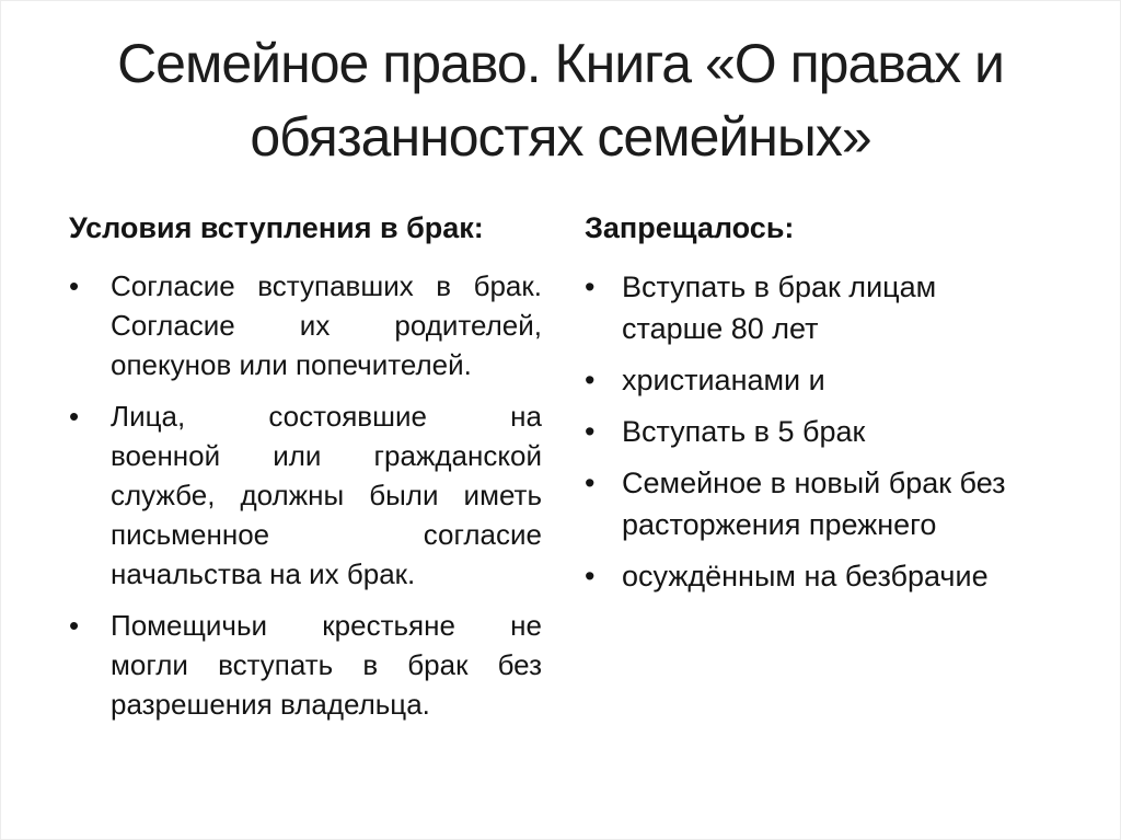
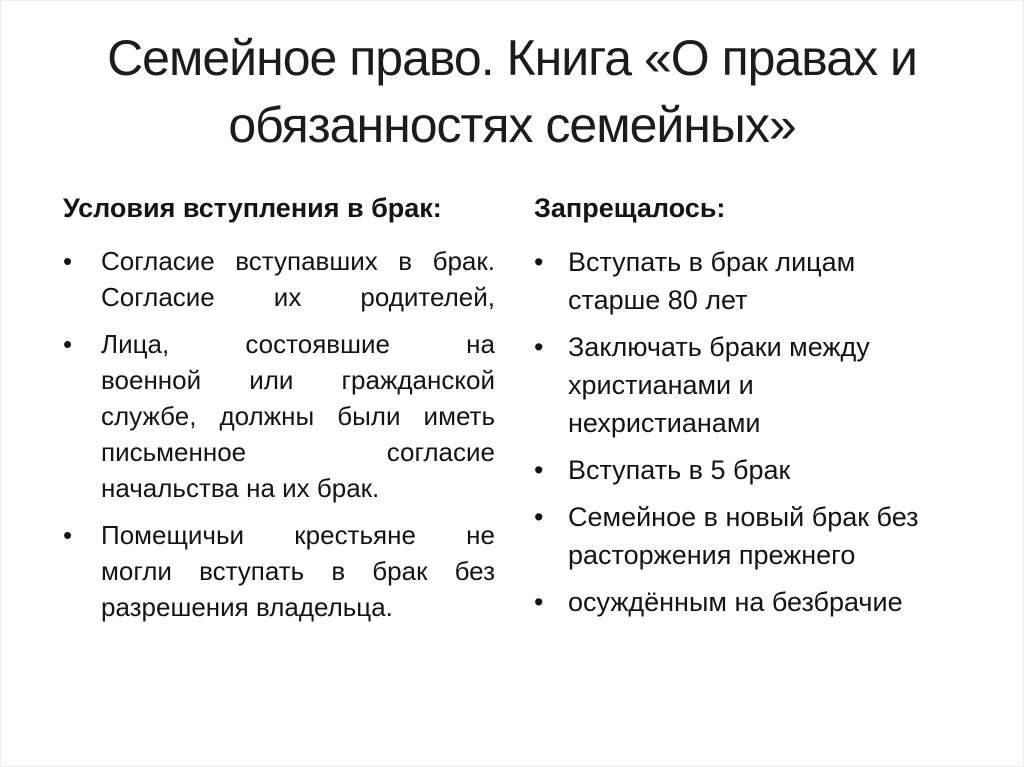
  Семейное право. Книга «О правах и обязанностях семейных»
  Условия вступления в брак:
  •
  Согласие вступавших в брак.
  Согласие их родителей,
- опекунов или попечителей.
  •
  Лица, состоявшие на
  военной или гражданской
  службе, должны были иметь
  письменное согласие
  начальства на их брак.
  •
  Помещичьи крестьяне не
  могли вступать в брак без
  разрешения владельца.
  Запрещалось:
  •
  Вступать в брак лицам
  старше 80 лет
  •
+ Заключать браки между
  христианами и
+ нехристианами
  •
  Вступать в 5 брак
  •
  Семейное в новый брак без
  расторжения прежнего
  •
  осуждённым на безбрачие
